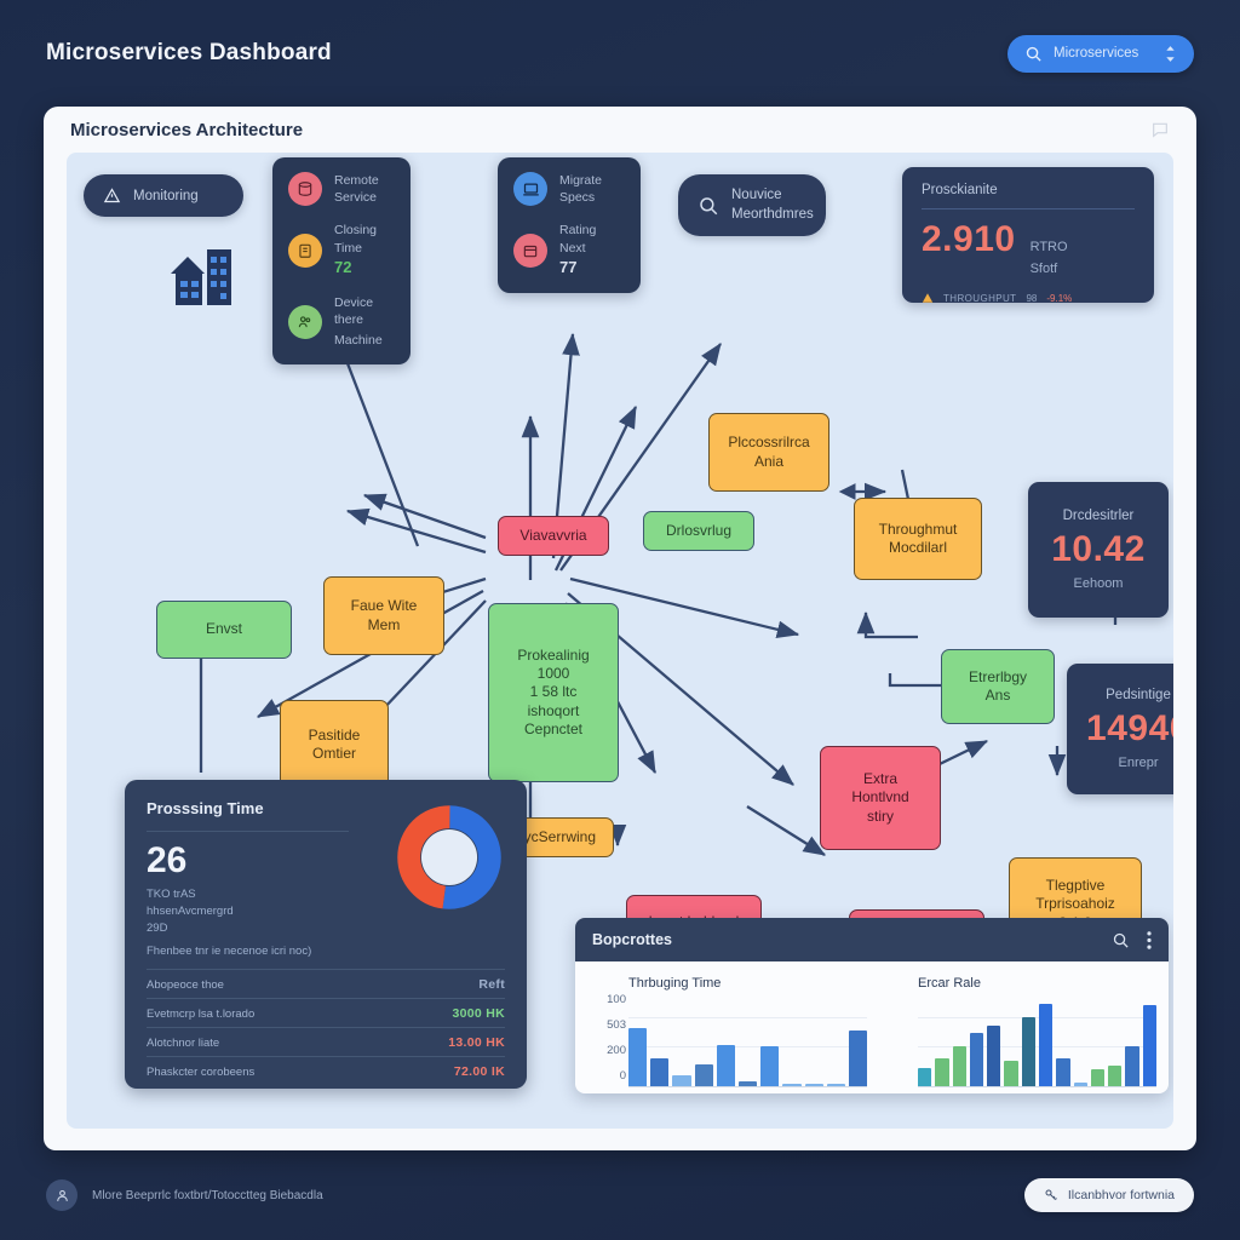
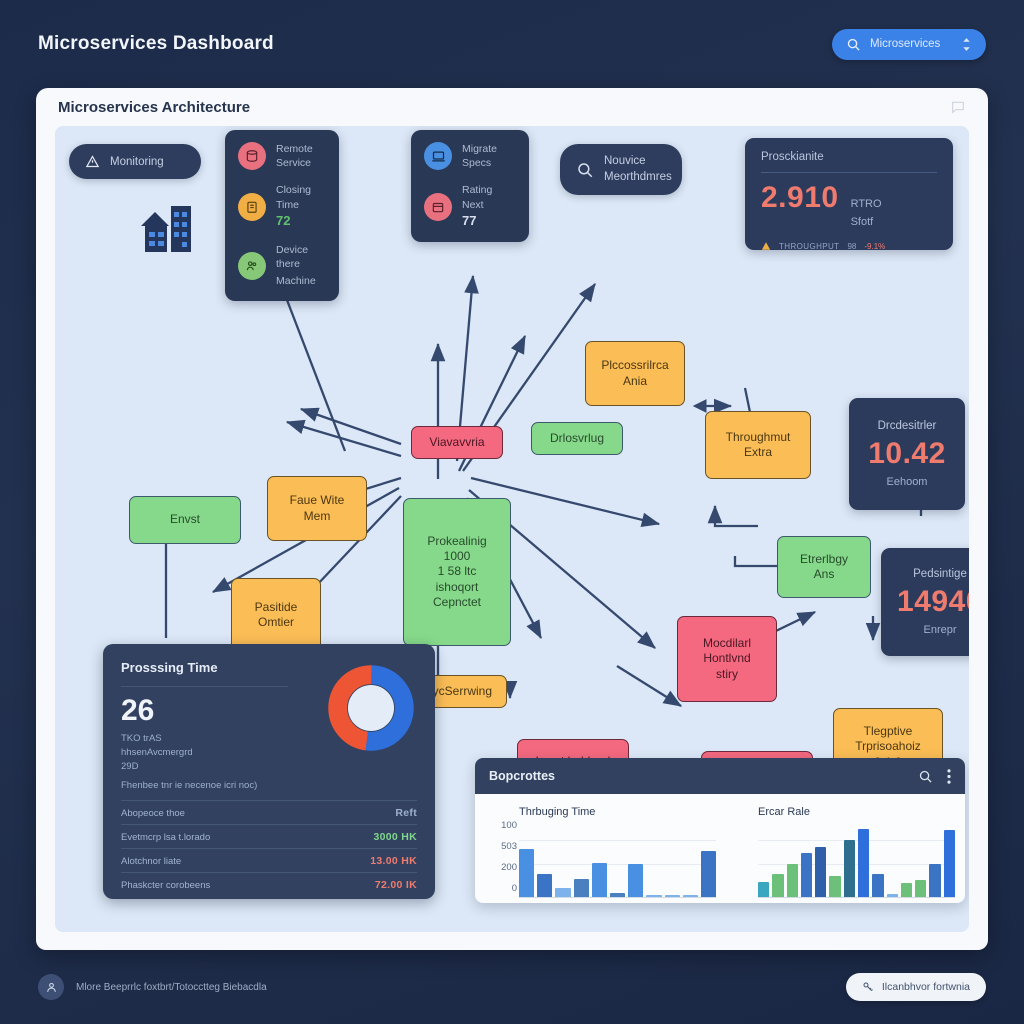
  Microservices Dashboard
  Microservices
  Microservices Architecture
  Monitoring
  Remote Service
  Closing Time
  72
  Device there
  Machine
  Migrate Specs
  Rating Next
  77
  Nouvice
  Meorthdmres
  Prosckianite
  2.910
  RTRO
  Sfotf
  THROUGHPUT
  98
  -9.1%
  Prokealinig
  1000
  1 58 ltc
  ishoqort
  Cepnctet
  Envst
  Pasitide
  Omtier
  Faue Wite
  Mem
  Viavavvria
  Drlosvrlug
  ycSerrwing
  Plccossrilrca
  Ania
  Throughmut
- Mocdilarl
+ Extra
  Etrerlbgy
  Ans
- Extra
+ Mocdilarl
  Hontlvnd
  stiry
  Tlegptive
  Trprisoahoiz
  Drcdesitrler
  10.42
  Eehoom
  Pedsintige
  1494
  Enrepr
  Prosssing Time
  26
  TKO trAS
  hhsenAvcmergrd
  29D
  Fhenbee tnr ie necenoe icri noc)
  Abopeoce thoe
  Reft
  Evetmcrp lsa t.lorado
  3000 HK
  Alotchnor liate
  13.00 HK
  Phaskcter corobeens
  72.00 IK
  Bopcrottes
  Thrbuging Time
  100
  503
  200
  0
  Ercar Rale
  Mlore Beeprrlc foxtbrt/Totocctteg Biebacdla
  Ilcanbhvor fortwnia
